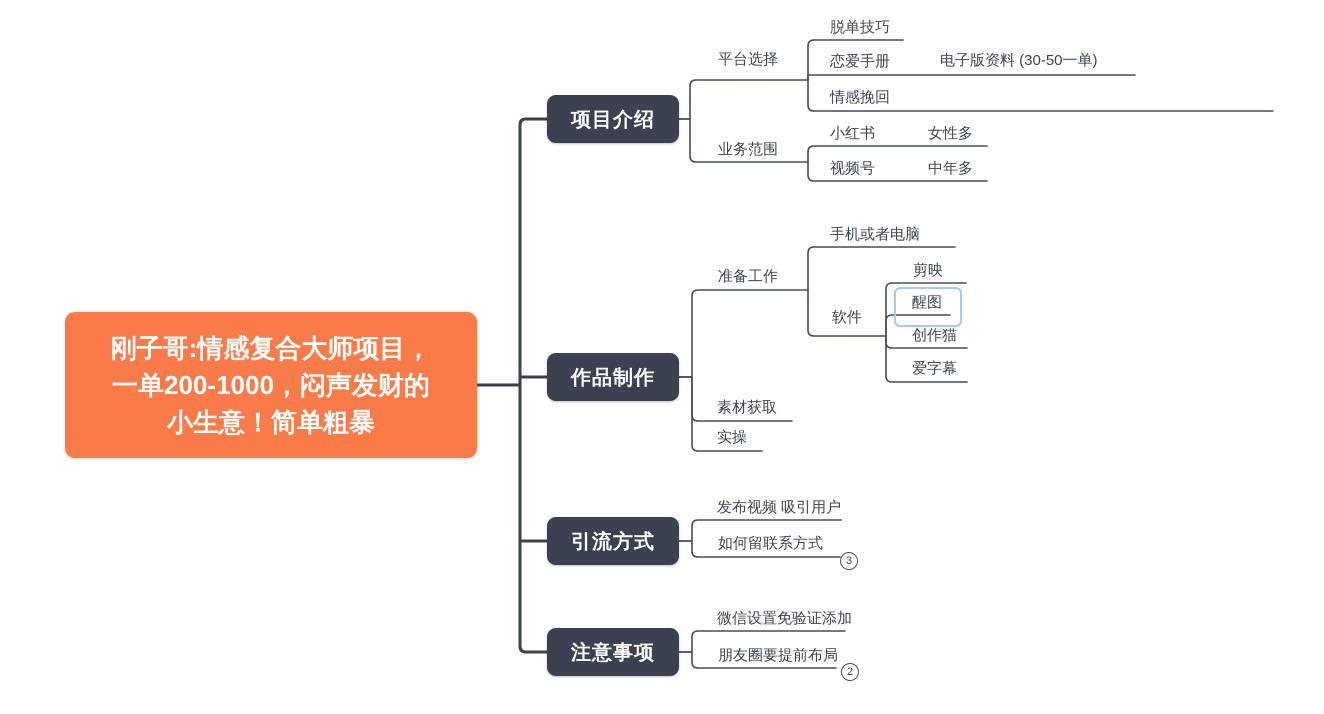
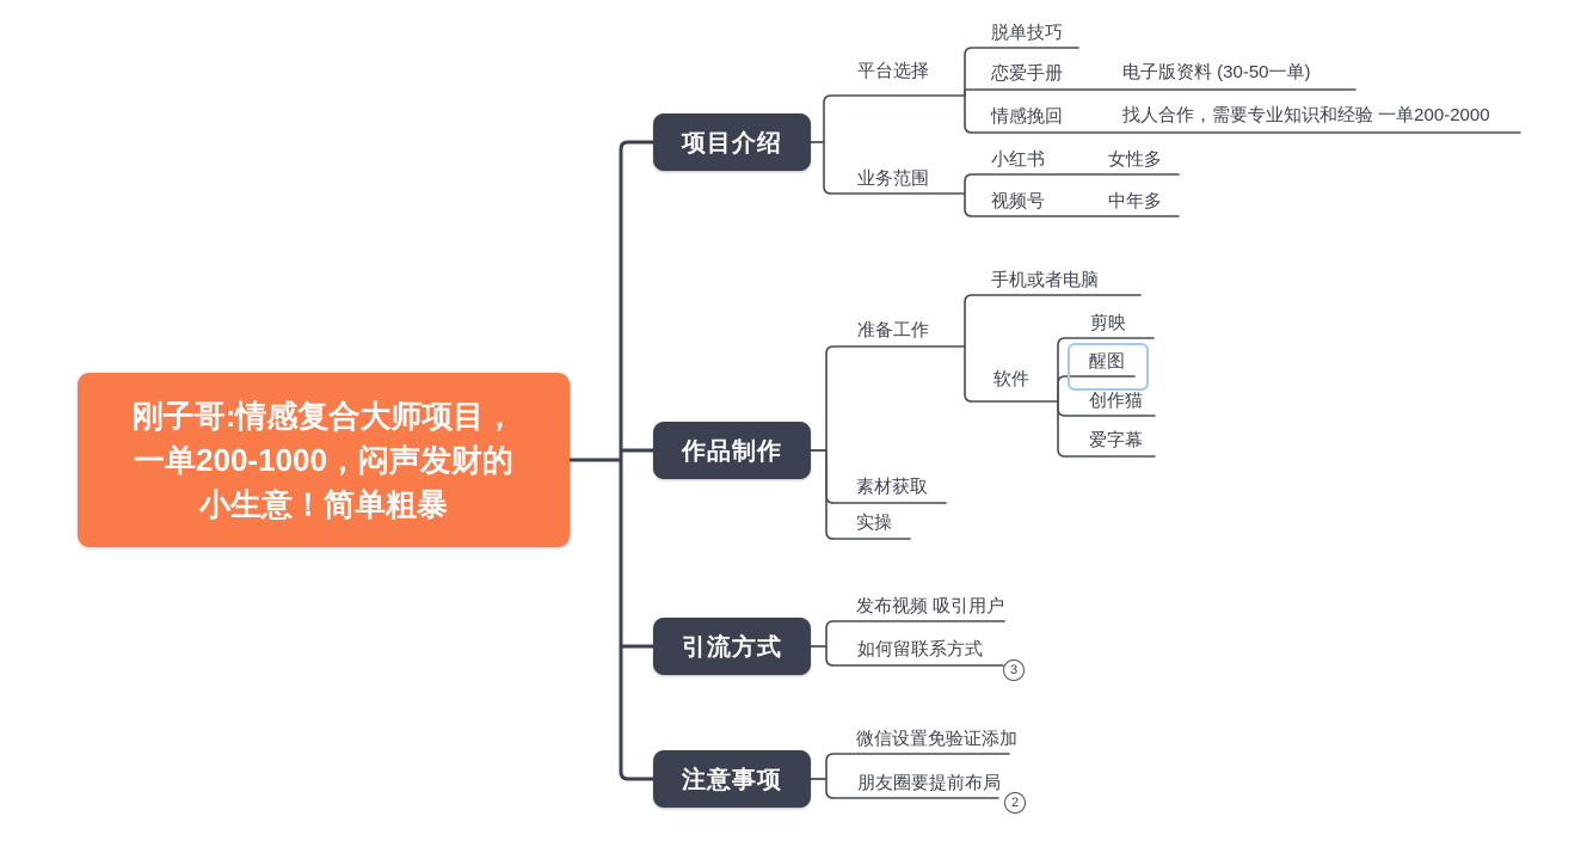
  刚子哥:情感复合大师项目，
  一单200-1000，闷声发财的
  小生意！简单粗暴
  项目介绍
  作品制作
  引流方式
  注意事项
  平台选择
  脱单技巧
  恋爱手册
  电子版资料 (30-50一单)
  情感挽回
+ 找人合作，需要专业知识和经验 一单200-2000
  业务范围
  小红书
  女性多
  视频号
  中年多
  准备工作
  手机或者电脑
  软件
  剪映
  醒图
  创作猫
  爱字幕
  素材获取
  实操
  发布视频 吸引用户
  如何留联系方式
  3
  微信设置免验证添加
  朋友圈要提前布局
  2
